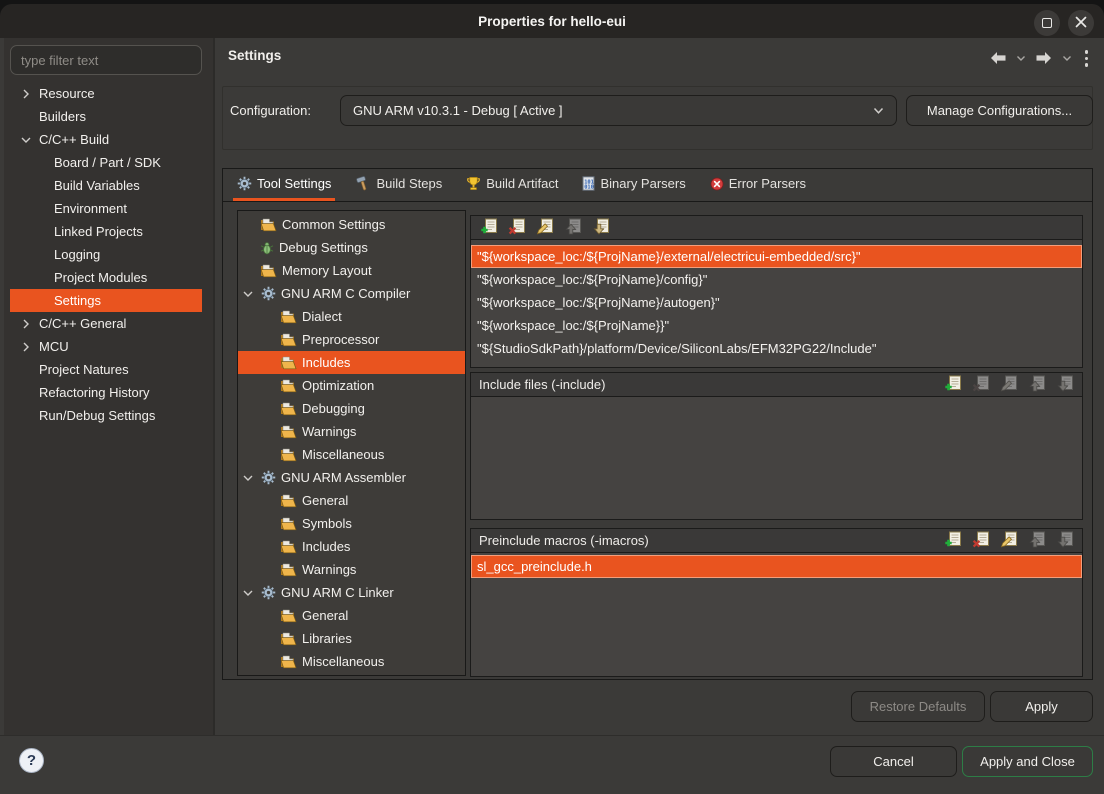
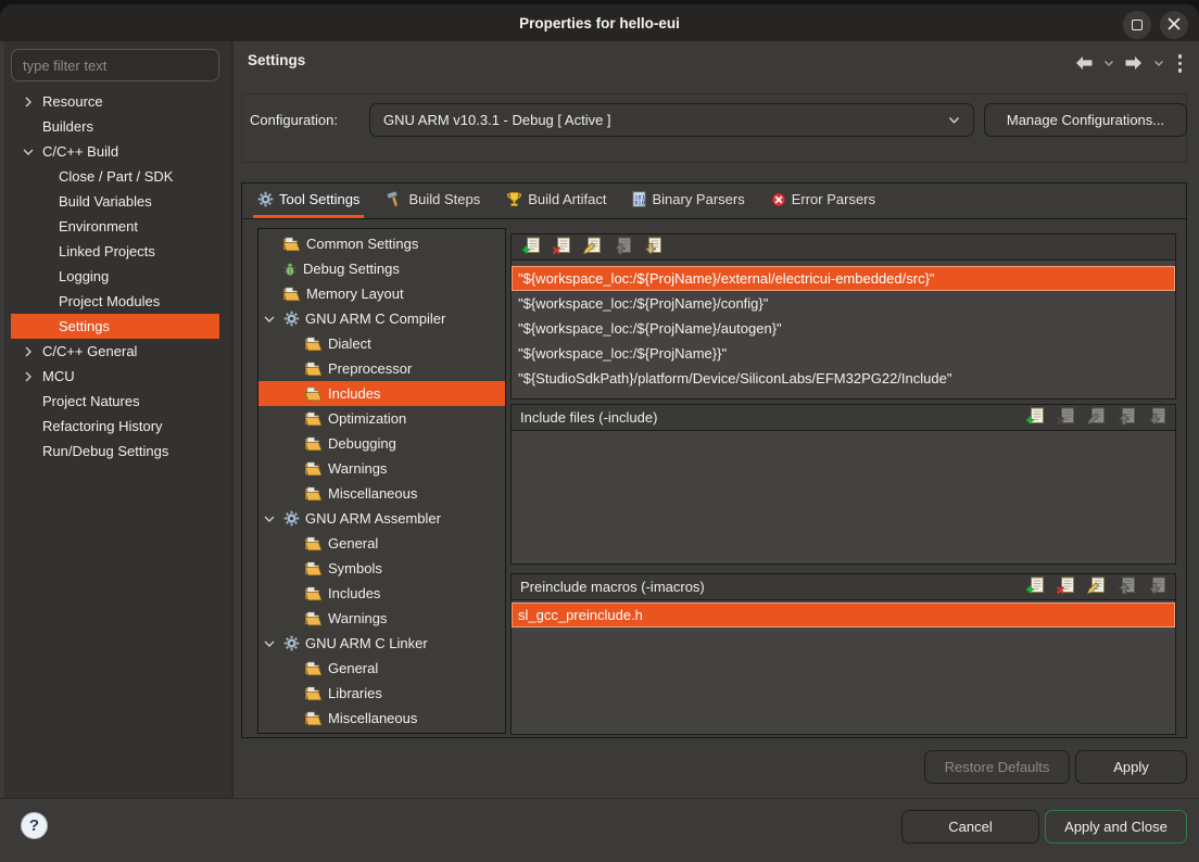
  Properties for hello-eui
  type filter text
  Resource
  Builders
  C/C++ Build
- Board / Part / SDK
+ Close / Part / SDK
  Build Variables
  Environment
  Linked Projects
  Logging
  Project Modules
  Settings
  C/C++ General
  MCU
  Project Natures
  Refactoring History
  Run/Debug Settings
  Settings
  Configuration:
  GNU ARM v10.3.1 - Debug [ Active ]
  Manage Configurations...
  Tool Settings
  Build Steps
  Build Artifact
  Binary Parsers
  Error Parsers
  Common Settings
  Debug Settings
  Memory Layout
  GNU ARM C Compiler
  Dialect
  Preprocessor
  Includes
  Optimization
  Debugging
  Warnings
  Miscellaneous
  GNU ARM Assembler
  General
  Symbols
  Includes
  Warnings
  GNU ARM C Linker
  General
  Libraries
  Miscellaneous
  "${workspace_loc:/${ProjName}/external/electricui-embedded/src}"
  "${workspace_loc:/${ProjName}/config}"
  "${workspace_loc:/${ProjName}/autogen}"
  "${workspace_loc:/${ProjName}}"
  "${StudioSdkPath}/platform/Device/SiliconLabs/EFM32PG22/Include"
  Include files (-include)
  Preinclude macros (-imacros)
  sl_gcc_preinclude.h
  Restore Defaults
  Apply
  ?
  Cancel
  Apply and Close
